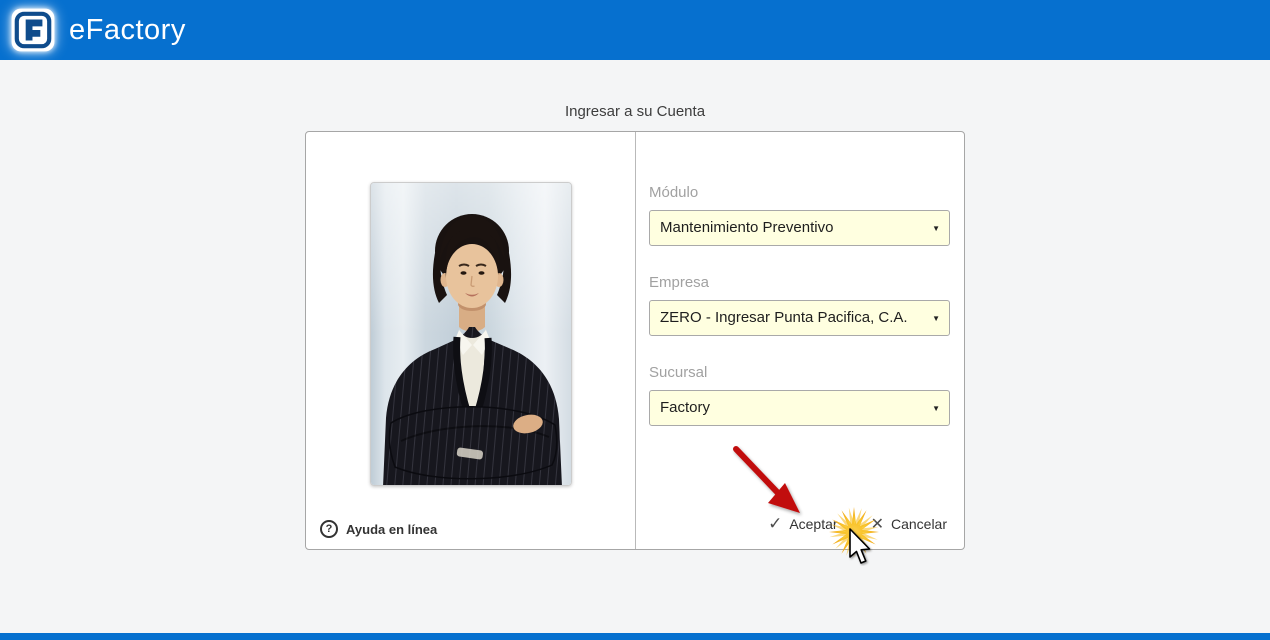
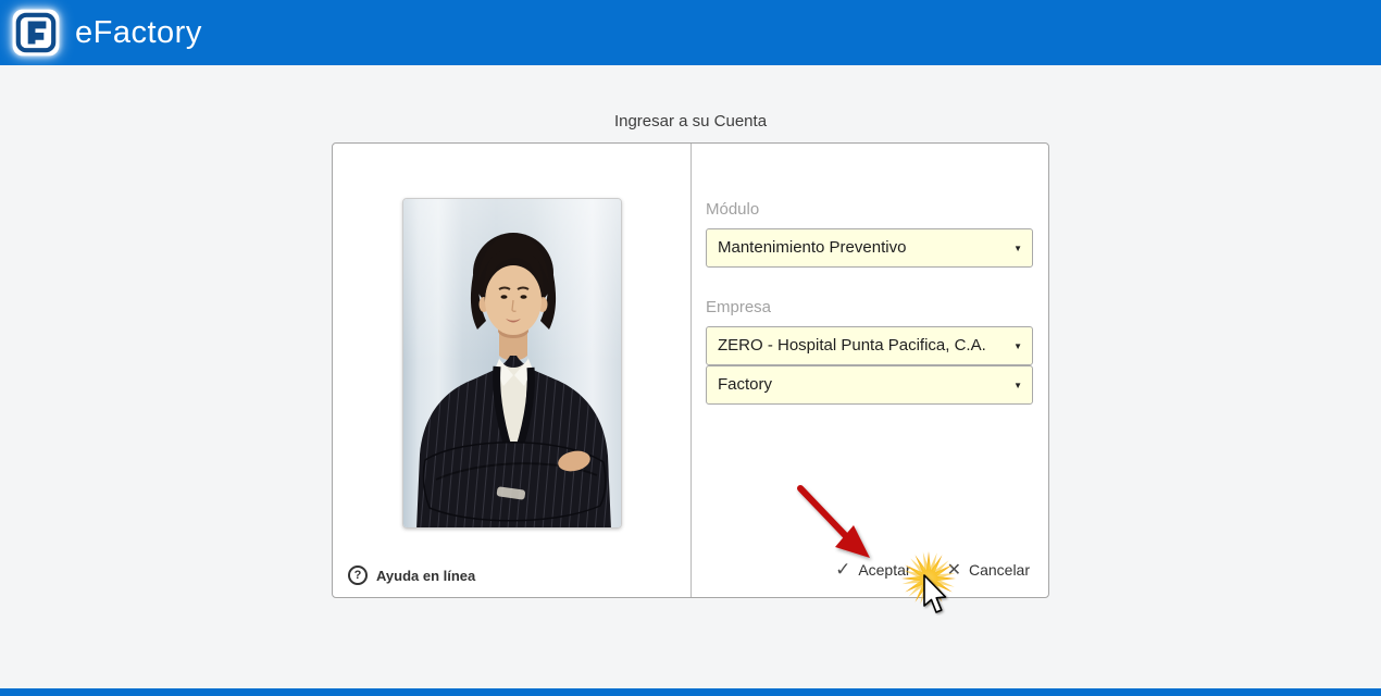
  eFactory
  Ingresar a su Cuenta
  ?
  Ayuda en línea
  Módulo
  Mantenimiento Preventivo
  ▼
  Empresa
- ZERO - Ingresar Punta Pacifica, C.A.
+ ZERO - Hospital Punta Pacifica, C.A.
  ▼
- Sucursal
  Factory
  ▼
  ✓
  Aceptar
  ✕
  Cancelar
